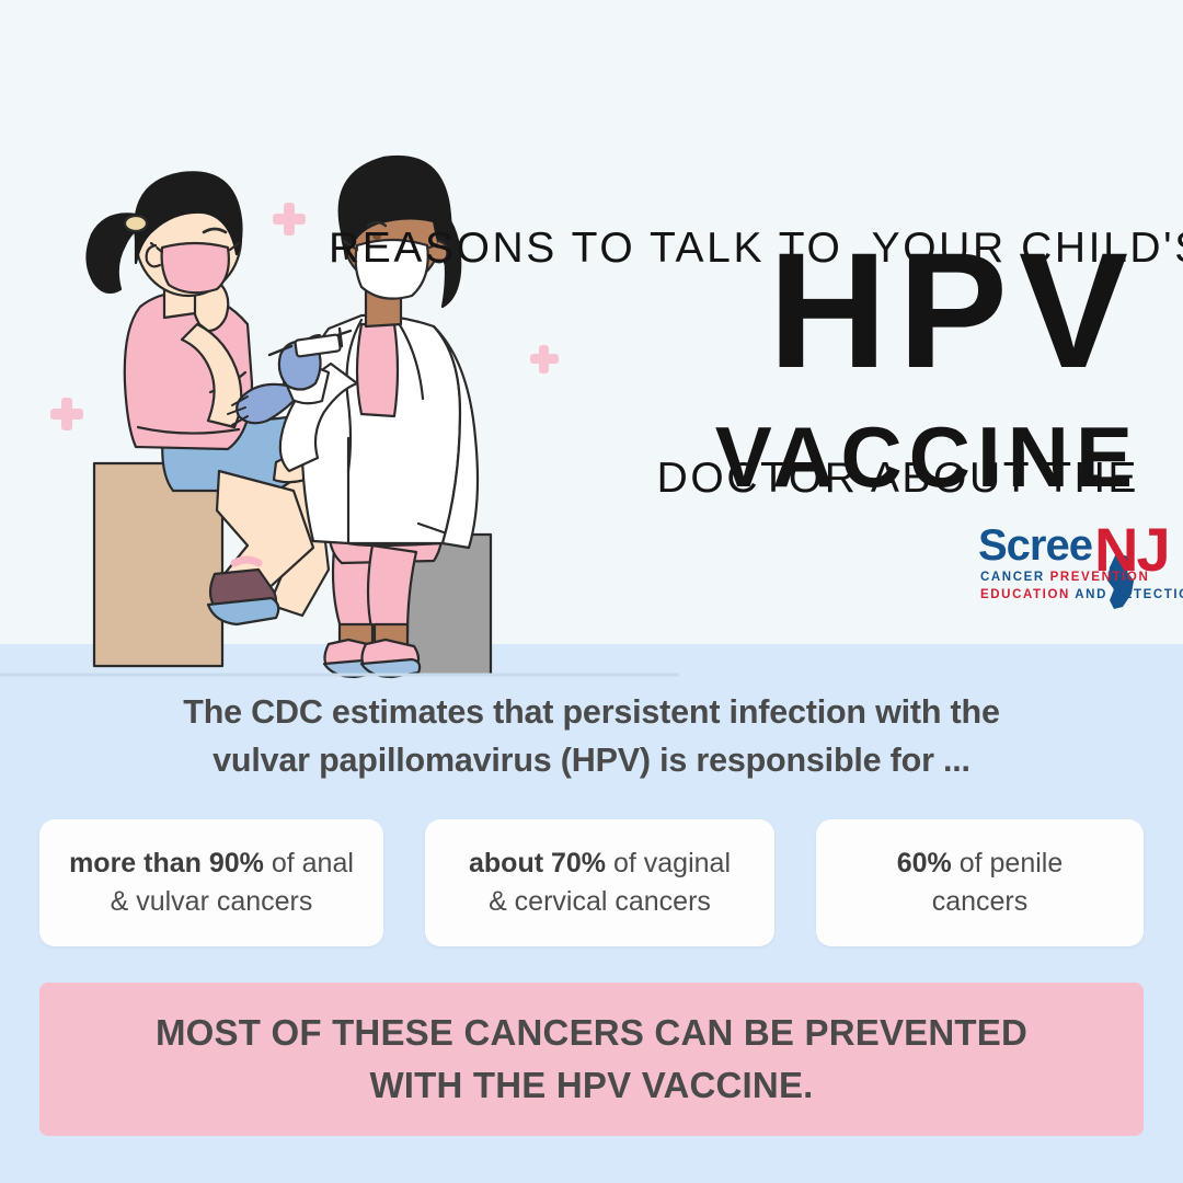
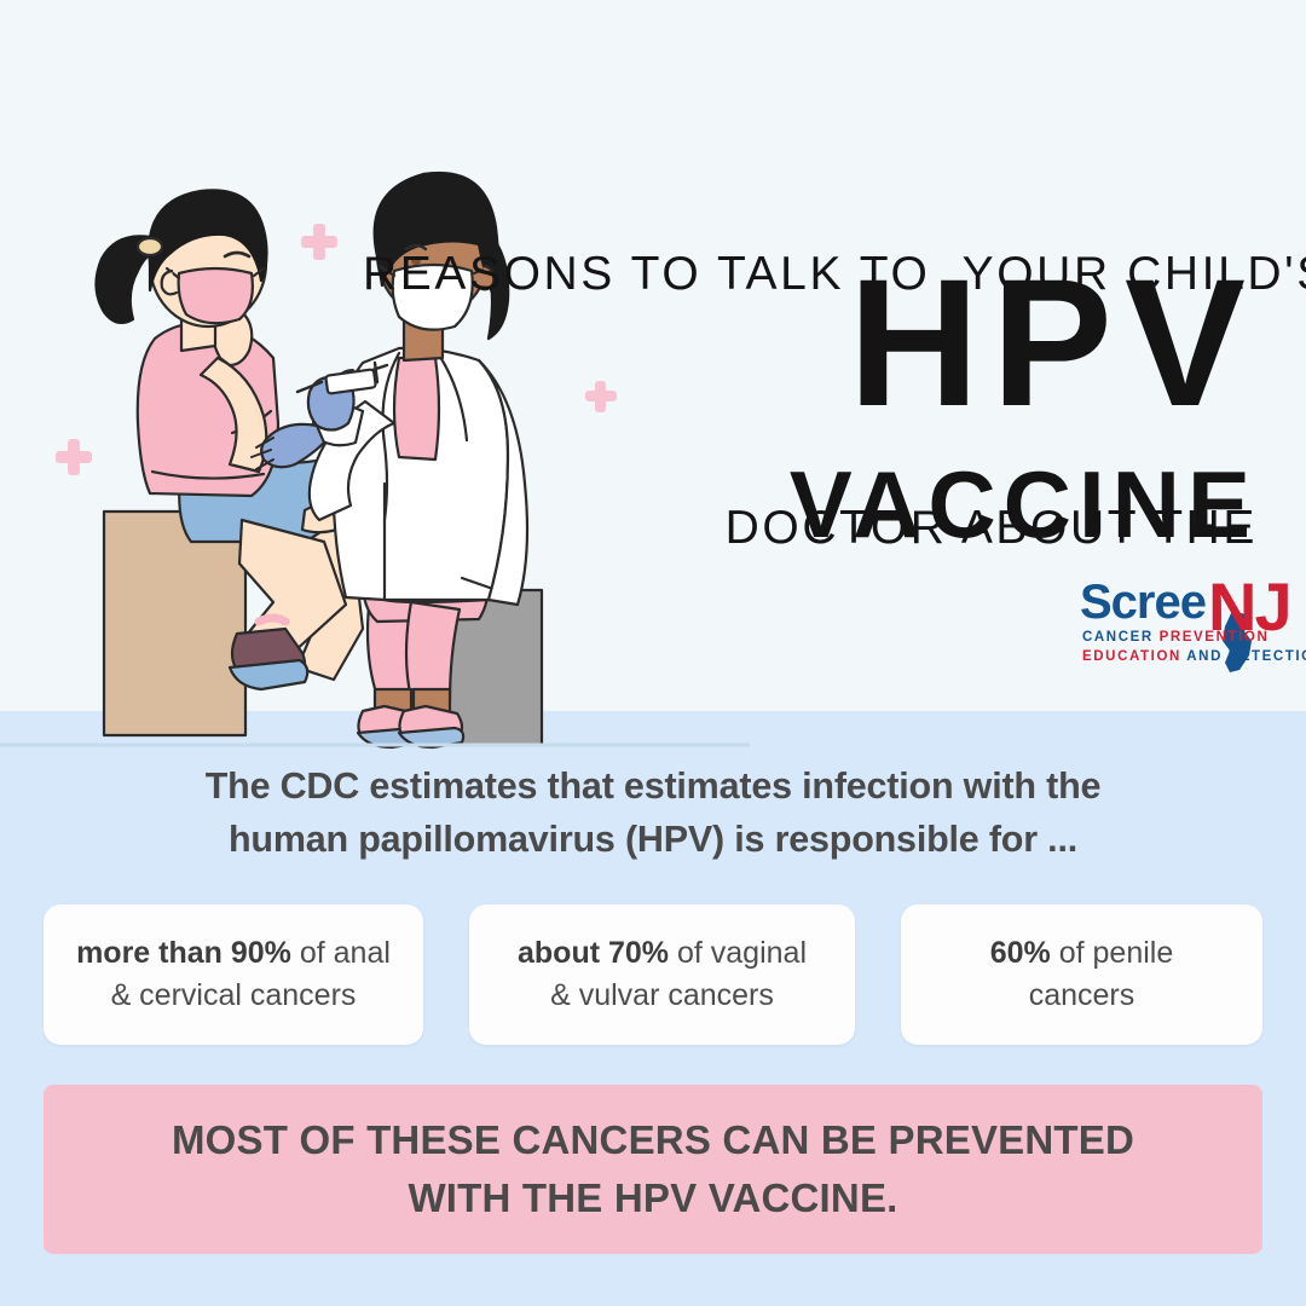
  REASONS TO TALK TO YOUR CHILD'
  DOCTOR ABOUT THE
  HPV
  VACCINE
  Scree
  NJ
  CANCER PREVENTION
  EDUCATION AND DETECTI
- The CDC estimates that persistent infection with the
+ The CDC estimates that estimates infection with the
- vulvar papillomavirus (HPV) is responsible for ...
+ human papillomavirus (HPV) is responsible for ...
  more than 90% of anal
- & vulvar cancers
+ & cervical cancers
  about 70% of vaginal
- & cervical cancers
+ & vulvar cancers
  60% of penile
  cancers
  MOST OF THESE CANCERS CAN BE PREVENTED
  WITH THE HPV VACCINE.
